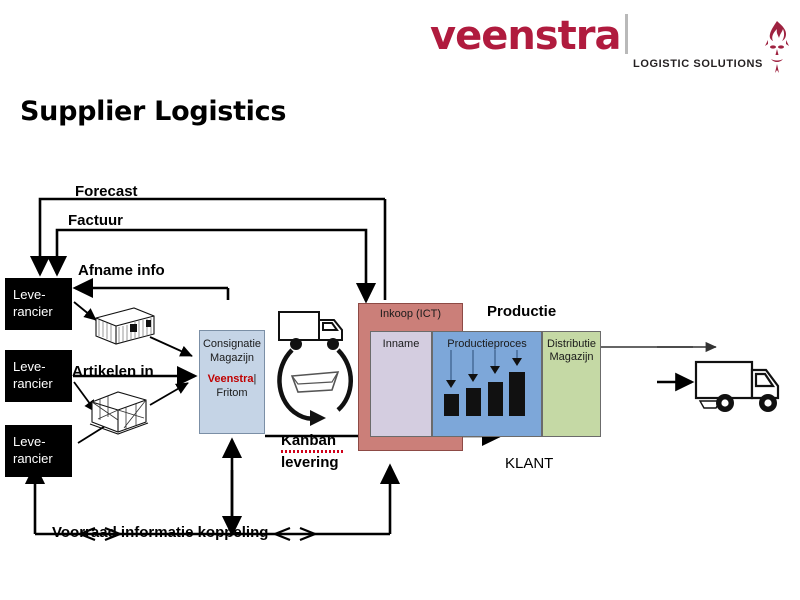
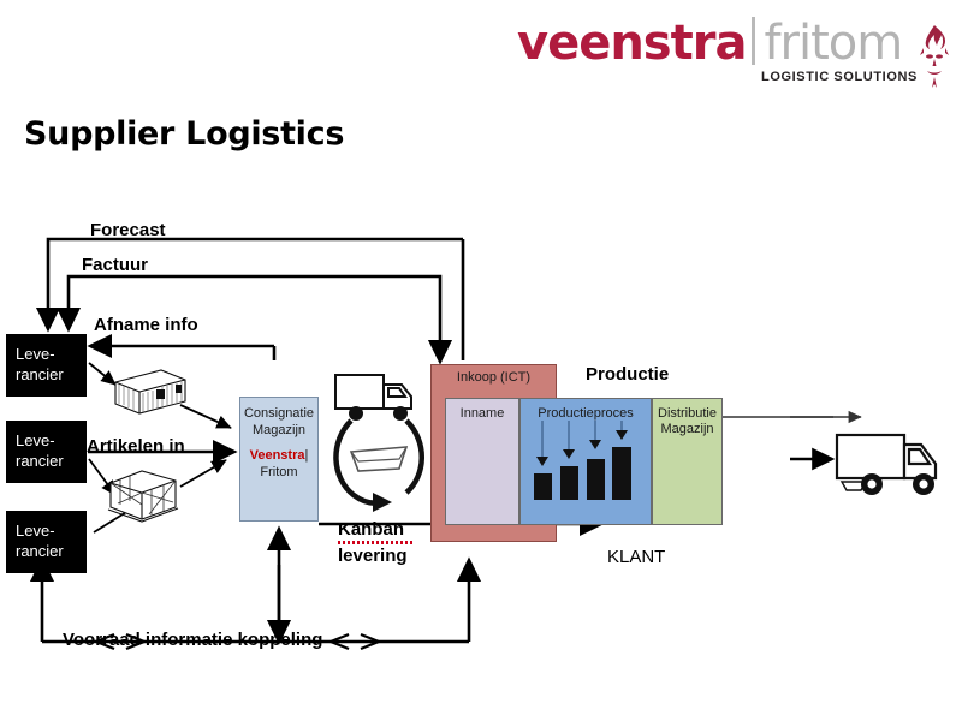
  veenstra
+ fritom
  LOGISTIC SOLUTIONS
  Supplier Logistics
  Leve-
  rancier
  Leve-
  rancier
  Leve-
  rancier
  Inkoop (ICT)
  Productie
  Inname
  Productieproces
  Distributie
  Magazijn
  KLANT
  Consignatie
  Magazijn
  Veenstra|
  Fritom
  Forecast
  Factuur
  Afname info
  Artikelen in
  Kanban
  levering
  Voorraad informatie koppeling
